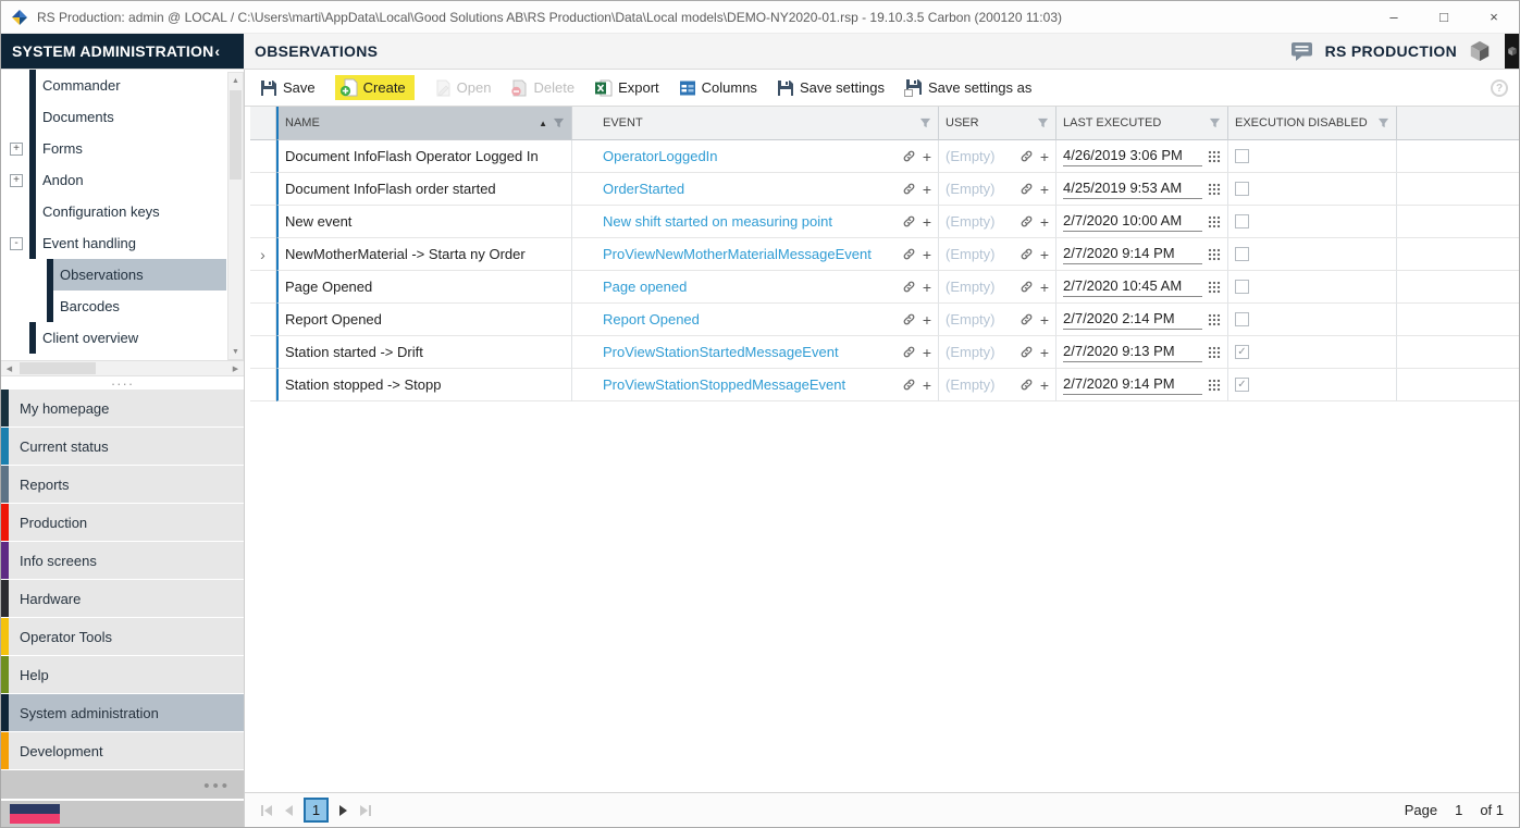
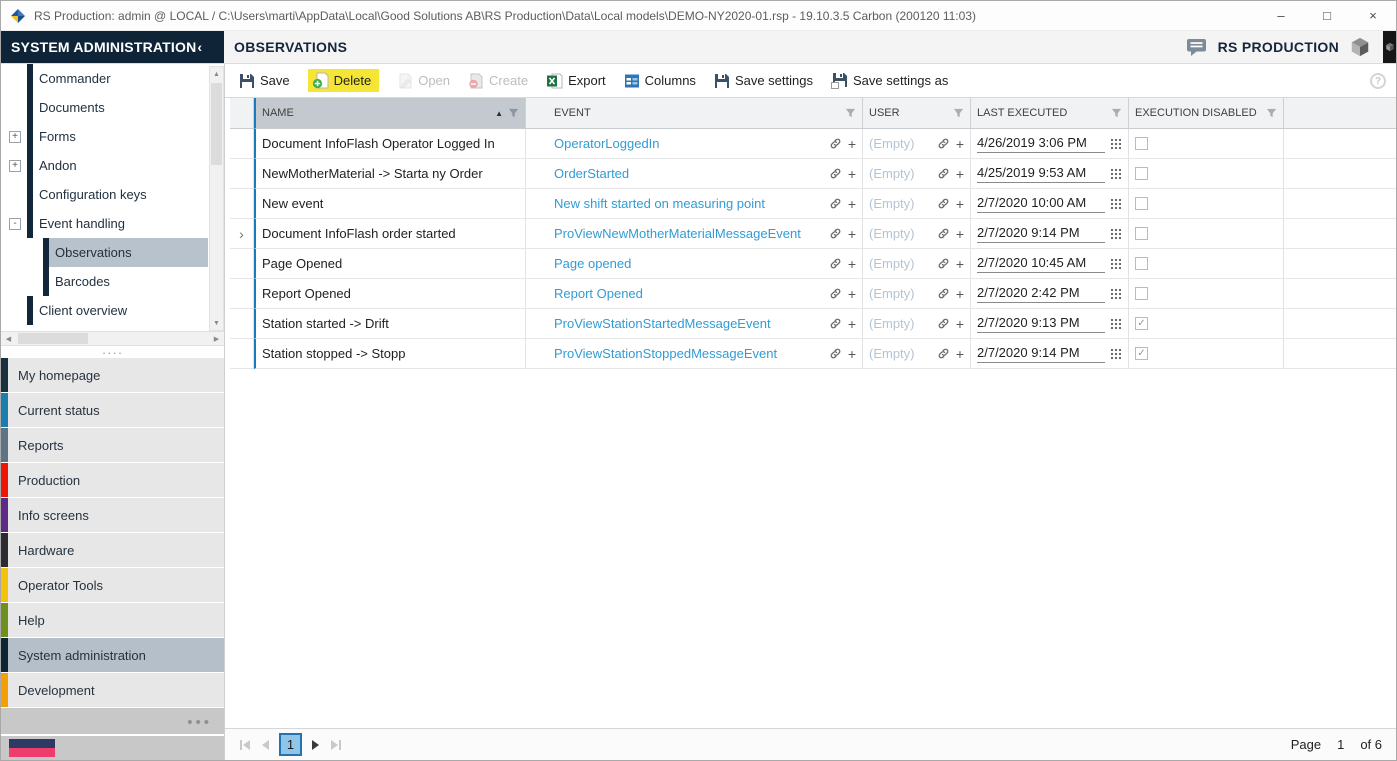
  RS Production: admin @ LOCAL / C:\Users\marti\AppData\Local\Good Solutions AB\RS Production\Data\Local models\DEMO-NY2020-01.rsp - 19.10.3.5 Carbon (200120 11:03)
  –
  □
  ×
  SYSTEM ADMINISTRATION
  ‹
  OBSERVATIONS
  RS PRODUCTION
  Commander
  Documents
  +
  Forms
  +
  Andon
  Configuration keys
  -
  Event handling
  Observations
  Barcodes
  Client overview
  ····
  My homepage
  Current status
  Reports
  Production
  Info screens
  Hardware
  Operator Tools
  Help
  System administration
  Development
  •••
  Save
- Create
+ Delete
  Open
- Delete
+ Create
  Export
  Columns
  Save settings
  Save settings as
  ?
  NAME
  ▲
  EVENT
  USER
  LAST EXECUTED
  EXECUTION DISABLED
  Document InfoFlash Operator Logged In
  OperatorLoggedIn
  +
  (Empty)
  +
  4/26/2019 3:06 PM
- Document InfoFlash order started
+ NewMotherMaterial -> Starta ny Order
  OrderStarted
  +
  (Empty)
  +
  4/25/2019 9:53 AM
  New event
  New shift started on measuring point
  +
  (Empty)
  +
  2/7/2020 10:00 AM
  ›
- NewMotherMaterial -> Starta ny Order
+ Document InfoFlash order started
  ProViewNewMotherMaterialMessageEvent
  +
  (Empty)
  +
  2/7/2020 9:14 PM
  Page Opened
  Page opened
  +
  (Empty)
  +
  2/7/2020 10:45 AM
  Report Opened
  Report Opened
  +
  (Empty)
  +
- 2/7/2020 2:14 PM
+ 2/7/2020 2:42 PM
  Station started -> Drift
  ProViewStationStartedMessageEvent
  +
  (Empty)
  +
  2/7/2020 9:13 PM
  ✓
  Station stopped -> Stopp
  ProViewStationStoppedMessageEvent
  +
  (Empty)
  +
  2/7/2020 9:14 PM
  ✓
  1
  Page
  1
- of 1
+ of 6
